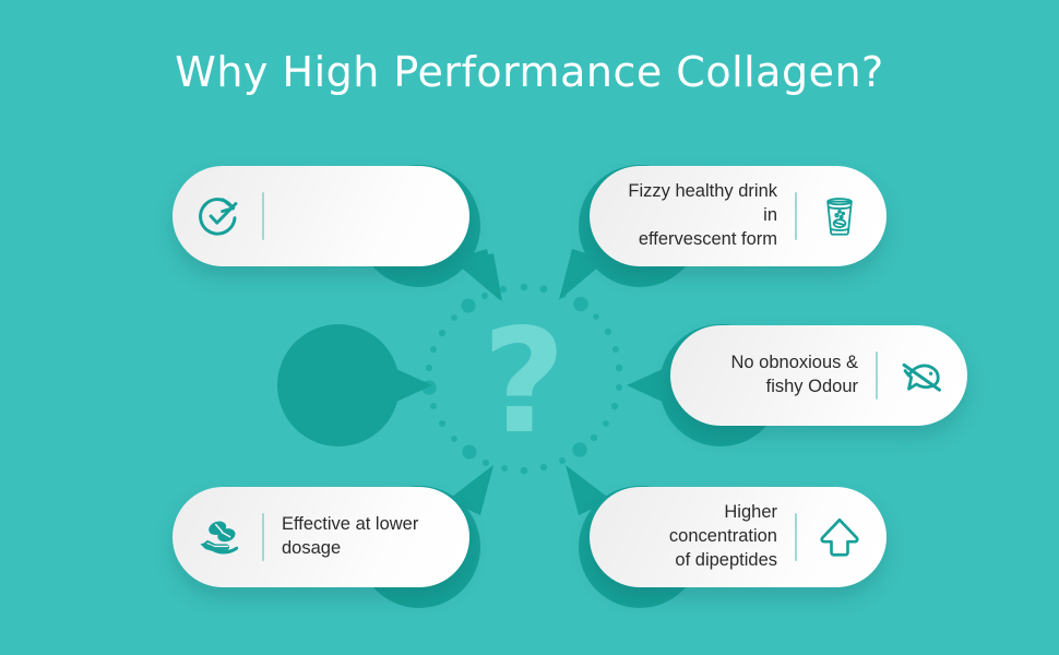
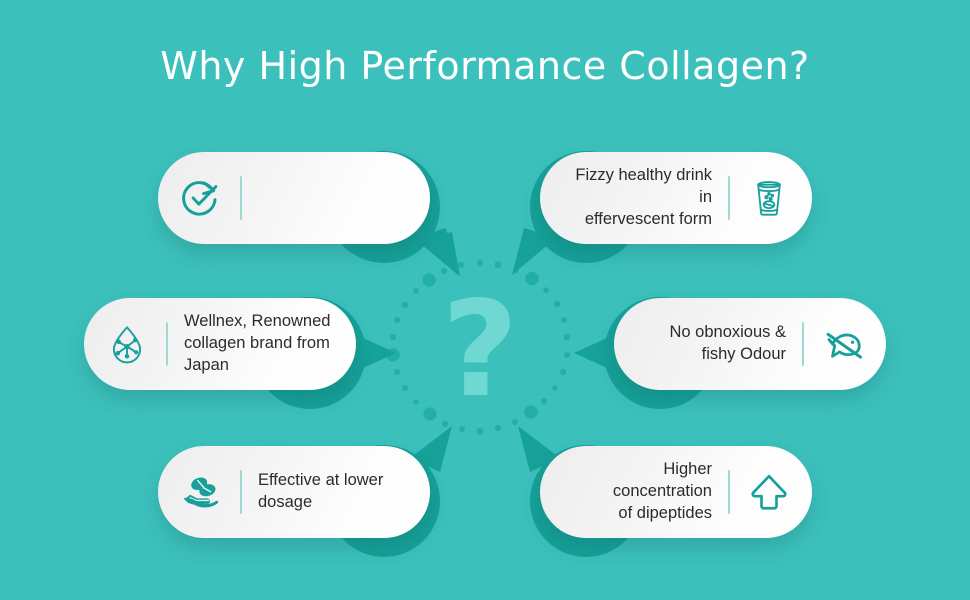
  Why High Performance Collagen?
  ?
+ Wellnex, Renowned
+ collagen brand from Japan
  Effective at lower
  dosage
  Fizzy healthy drink in
  effervescent form
  No obnoxious &
  fishy Odour
  Higher concentration
  of dipeptides
